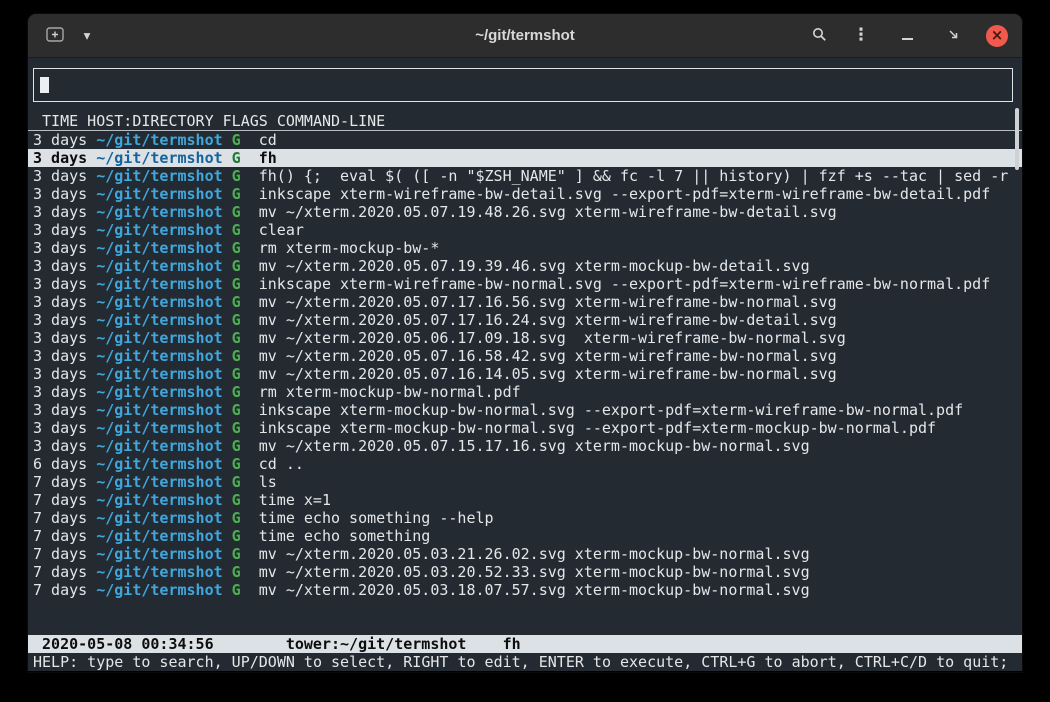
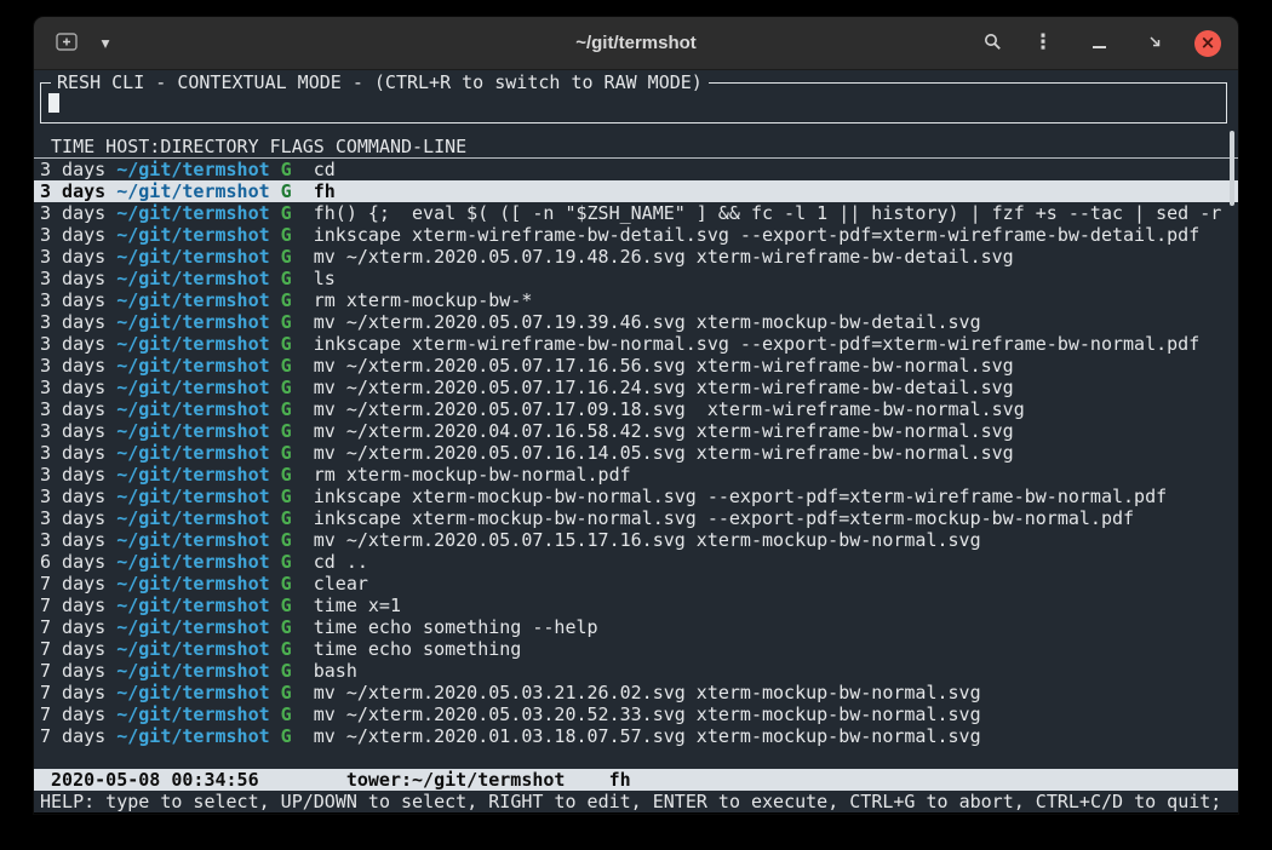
  ▾
  ~/git/termshot
  ⋮
  ×
+ RESH CLI - CONTEXTUAL MODE - (CTRL+R to switch to RAW MODE)
  TIME HOST:DIRECTORY FLAGS COMMAND-LINE
  3 days ~/git/termshot G cd
  3 days ~/git/termshot G fh
- 3 days ~/git/termshot G fh() {; eval $( ([ -n "$ZSH_NAME" ] && fc -l 7 || history) | fzf +s --tac | sed -r
+ 3 days ~/git/termshot G fh() {; eval $( ([ -n "$ZSH_NAME" ] && fc -l 1 || history) | fzf +s --tac | sed -r
  3 days ~/git/termshot G inkscape xterm-wireframe-bw-detail.svg --export-pdf=xterm-wireframe-bw-detail.pdf
  3 days ~/git/termshot G mv ~/xterm.2020.05.07.19.48.26.svg xterm-wireframe-bw-detail.svg
- 3 days ~/git/termshot G clear
+ 3 days ~/git/termshot G ls
  3 days ~/git/termshot G rm xterm-mockup-bw-*
  3 days ~/git/termshot G mv ~/xterm.2020.05.07.19.39.46.svg xterm-mockup-bw-detail.svg
  3 days ~/git/termshot G inkscape xterm-wireframe-bw-normal.svg --export-pdf=xterm-wireframe-bw-normal.pdf
  3 days ~/git/termshot G mv ~/xterm.2020.05.07.17.16.56.svg xterm-wireframe-bw-normal.svg
  3 days ~/git/termshot G mv ~/xterm.2020.05.07.17.16.24.svg xterm-wireframe-bw-detail.svg
- 3 days ~/git/termshot G mv ~/xterm.2020.05.06.17.09.18.svg xterm-wireframe-bw-normal.svg
+ 3 days ~/git/termshot G mv ~/xterm.2020.05.07.17.09.18.svg xterm-wireframe-bw-normal.svg
- 3 days ~/git/termshot G mv ~/xterm.2020.05.07.16.58.42.svg xterm-wireframe-bw-normal.svg
+ 3 days ~/git/termshot G mv ~/xterm.2020.04.07.16.58.42.svg xterm-wireframe-bw-normal.svg
  3 days ~/git/termshot G mv ~/xterm.2020.05.07.16.14.05.svg xterm-wireframe-bw-normal.svg
  3 days ~/git/termshot G rm xterm-mockup-bw-normal.pdf
  3 days ~/git/termshot G inkscape xterm-mockup-bw-normal.svg --export-pdf=xterm-wireframe-bw-normal.pdf
  3 days ~/git/termshot G inkscape xterm-mockup-bw-normal.svg --export-pdf=xterm-mockup-bw-normal.pdf
  3 days ~/git/termshot G mv ~/xterm.2020.05.07.15.17.16.svg xterm-mockup-bw-normal.svg
  6 days ~/git/termshot G cd ..
- 7 days ~/git/termshot G ls
+ 7 days ~/git/termshot G clear
  7 days ~/git/termshot G time x=1
  7 days ~/git/termshot G time echo something --help
  7 days ~/git/termshot G time echo something
+ 7 days ~/git/termshot G bash
  7 days ~/git/termshot G mv ~/xterm.2020.05.03.21.26.02.svg xterm-mockup-bw-normal.svg
  7 days ~/git/termshot G mv ~/xterm.2020.05.03.20.52.33.svg xterm-mockup-bw-normal.svg
- 7 days ~/git/termshot G mv ~/xterm.2020.05.03.18.07.57.svg xterm-mockup-bw-normal.svg
+ 7 days ~/git/termshot G mv ~/xterm.2020.01.03.18.07.57.svg xterm-mockup-bw-normal.svg
  2020-05-08 00:34:56 tower:~/git/termshot fh
- HELP: type to search, UP/DOWN to select, RIGHT to edit, ENTER to execute, CTRL+G to abort, CTRL+C/D to quit;
+ HELP: type to select, UP/DOWN to select, RIGHT to edit, ENTER to execute, CTRL+G to abort, CTRL+C/D to quit;
